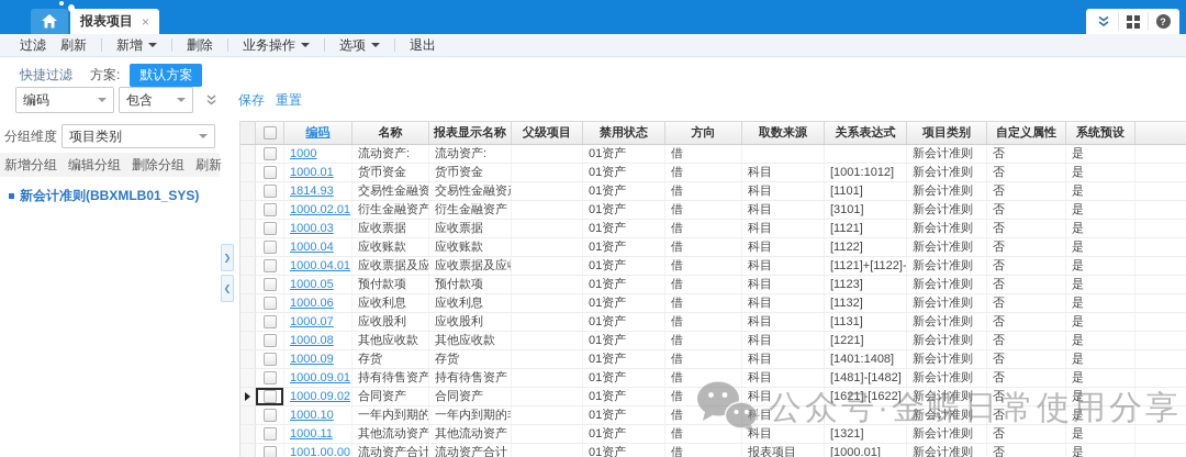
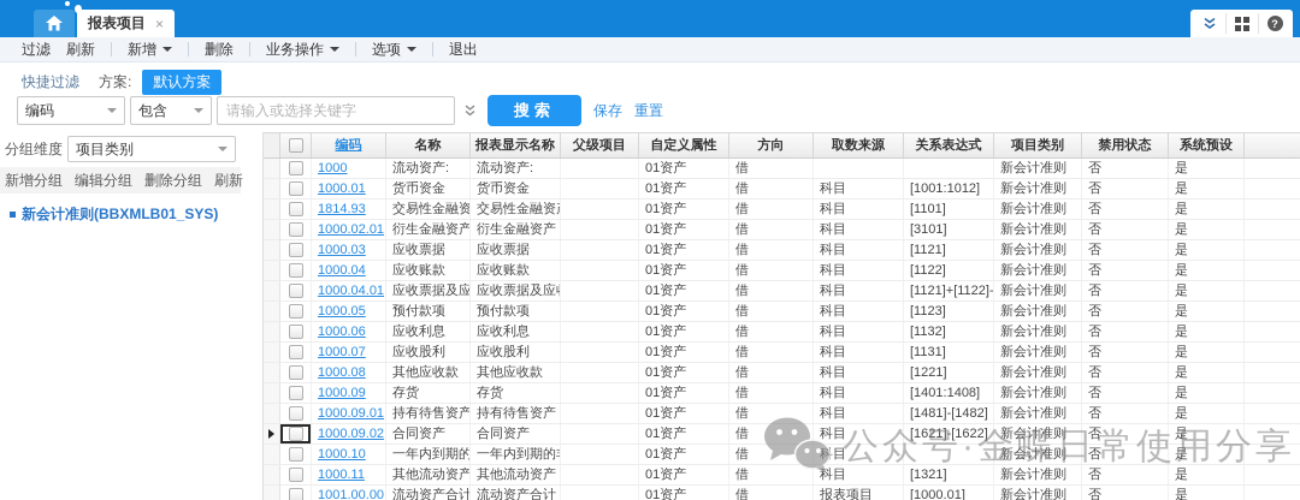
  报表项目
  ×
  ?
  过滤
  刷新
  新增
  删除
  业务操作
  选项
  退出
  快捷过滤
  方案:
  默认方案
  编码
  包含
+ 请输入或选择关键字
+ 搜索
  保存
  重置
  分组维度
  项目类别
  新增分组
  编辑分组
  删除分组
  刷新
  新会计准则(BBXMLB01_SYS)
- ❯
- ❮
  编码
  名称
  报表显示名称
  父级项目
- 禁用状态
+ 自定义属性
  方向
  取数来源
  关系表达式
  项目类别
- 自定义属性
+ 禁用状态
  系统预设
  1000
  流动资产:
  流动资产:
  01资产
  借
  新会计准则
  否
  是
  1000.01
  货币资金
  货币资金
  01资产
  借
  科目
  [1001:1012]
  新会计准则
  否
  是
  1814.93
  交易性金融资
  交易性金融资
  01资产
  借
  科目
  [1101]
  新会计准则
  否
  是
  1000.02.01
  衍生金融资产
  衍生金融资产
  01资产
  借
  科目
  [3101]
  新会计准则
  否
  是
  1000.03
  应收票据
  应收票据
  01资产
  借
  科目
  [1121]
  新会计准则
  否
  是
  1000.04
  应收账款
  应收账款
  01资产
  借
  科目
  [1122]
  新会计准则
  否
  是
  1000.04.01
  应收票据及应
  应收票据及应
  01资产
  借
  科目
  [1121]+[1122]-
  新会计准则
  否
  是
  1000.05
  预付款项
  预付款项
  01资产
  借
  科目
  [1123]
  新会计准则
  否
  是
  1000.06
  应收利息
  应收利息
  01资产
  借
  科目
  [1132]
  新会计准则
  否
  是
  1000.07
  应收股利
  应收股利
  01资产
  借
  科目
  [1131]
  新会计准则
  否
  是
  1000.08
  其他应收款
  其他应收款
  01资产
  借
  科目
  [1221]
  新会计准则
  否
  是
  1000.09
  存货
  存货
  01资产
  借
  科目
  [1401:1408]
  新会计准则
  否
  是
  1000.09.01
  持有待售资产
  持有待售资产
  01资产
  借
  科目
  [1481]-[1482]
  新会计准则
  否
  是
  1000.09.02
  合同资产
  合同资产
  01资产
  借
  科目
  [1621]-[1622]
  新会计准则
  否
  是
  1000.10
  一年内到期的
  一年内到期的
  01资产
  借
  科目
  新会计准则
  否
  是
  1000.11
  其他流动资产
  其他流动资产
  01资产
  借
  科目
  [1321]
  新会计准则
  否
  是
  1001.00.00
  流动资产合计
  流动资产合计
  01资产
  借
  报表项目
  [1000.01]
  新会计准则
  否
  是
  公众号·金蝶日常使用分享
